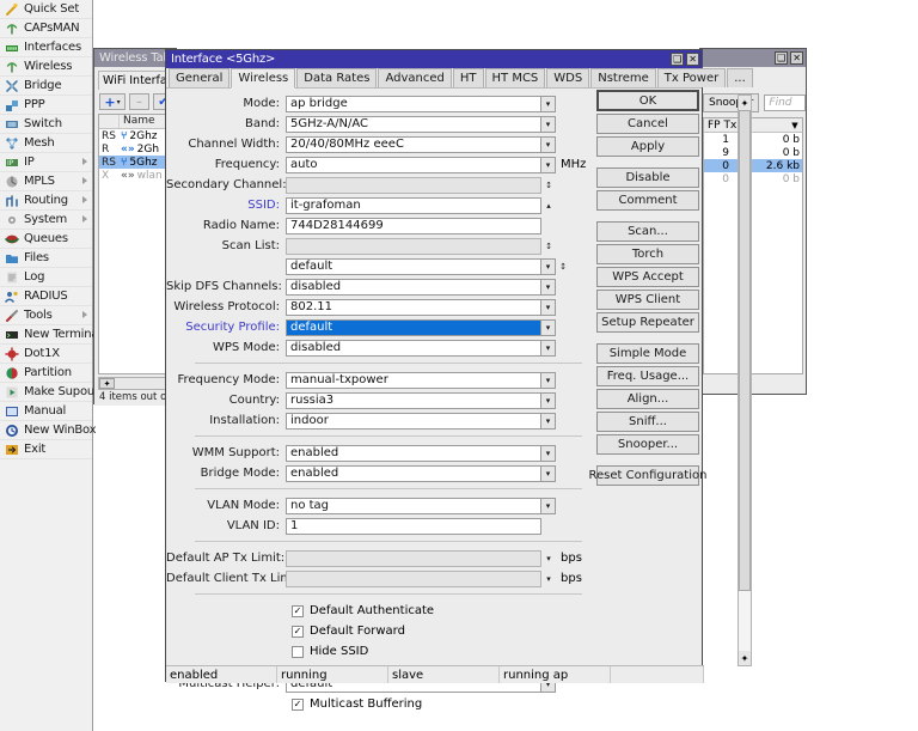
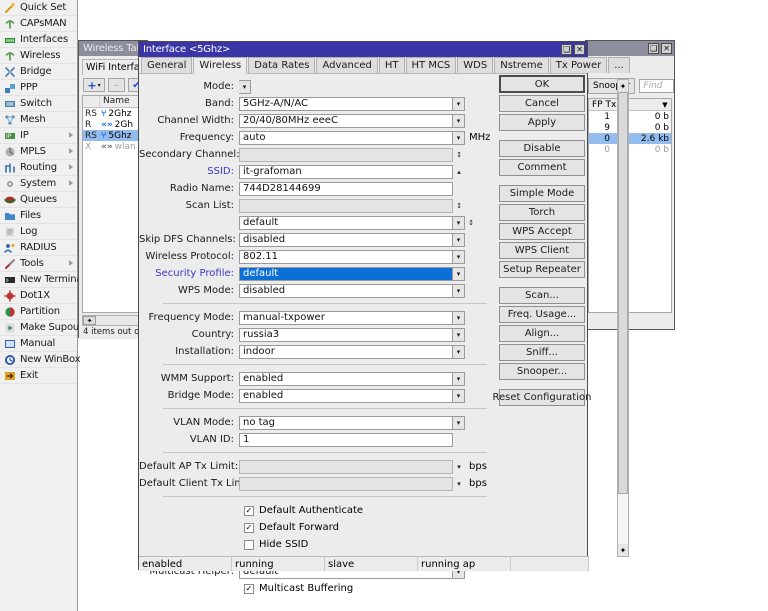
  Quick Set
  CAPsMAN
  Interfaces
  Wireless
  Bridge
  PPP
  Switch
  Mesh
  IP
  MPLS
  Routing
  System
  Queues
  Files
  Log
  RADIUS
  Tools
  New Termin
  Dot1X
  Partition
  Manual
  New WinBox
  Exit
  Wireless Ta
  WiFi Interfa
  +
  –
  ✔
  Name
  RS
  ⑂
  2Ghz
  R
  «»
  2Gh
  RS
  ⑂
  5Ghz
  X
  «»
  wlan
  ✦
  4 items out o
  ❑
  ✕
  Find
  FP Tx
  ▼
  1
  0 b
  9
  0 b
  0
  2.6 kb
  0
  0 b
  Interface <5Ghz>
  ❑
  ✕
  General
  Wireless
  Data Rates
  Advanced
  HT
  HT MCS
  WDS
  Nstreme
  Tx Power
  ...
  Mode:
- ap bridge
  ▾
  Band:
  5GHz-A/N/AC
  ▾
  Channel Width:
  20/40/80MHz eeeC
  ▾
  Frequency:
  auto
  ▾
  MHz
  Secondary Channel:
  ↕
  SSID:
  it-grafoman
  ▴
  Radio Name:
  744D28144699
  Scan List:
  ↕
  default
  ▾
  ↕
  Skip DFS Channels:
  disabled
  ▾
  Wireless Protocol:
  802.11
  ▾
  Security Profile:
  default
  ▾
  WPS Mode:
  disabled
  ▾
  Frequency Mode:
  manual-txpower
  ▾
  Country:
  russia3
  ▾
  Installation:
  indoor
  ▾
  WMM Support:
  enabled
  ▾
  Bridge Mode:
  enabled
  ▾
  VLAN Mode:
  no tag
  ▾
  VLAN ID:
  1
  Default AP Tx Limit:
  ▾
  bps
  Default Client Tx Li
  ▾
  bps
  ✓
  Default Authenticate
  ✓
  Default Forward
  Hide SSID
  Multicast Helper:
  default
  ▾
  ✓
  Multicast Buffering
  ✦
  ✦
  OK
  Cancel
  Apply
  Disable
  Comment
- Scan...
+ Simple Mode
  Torch
  WPS Accept
  WPS Client
  Setup Repeater
- Simple Mode
+ Scan...
  Freq. Usage...
  Align...
  Sniff...
  Snooper...
  Reset Configuration
  enabled
  running
  slave
  running ap
